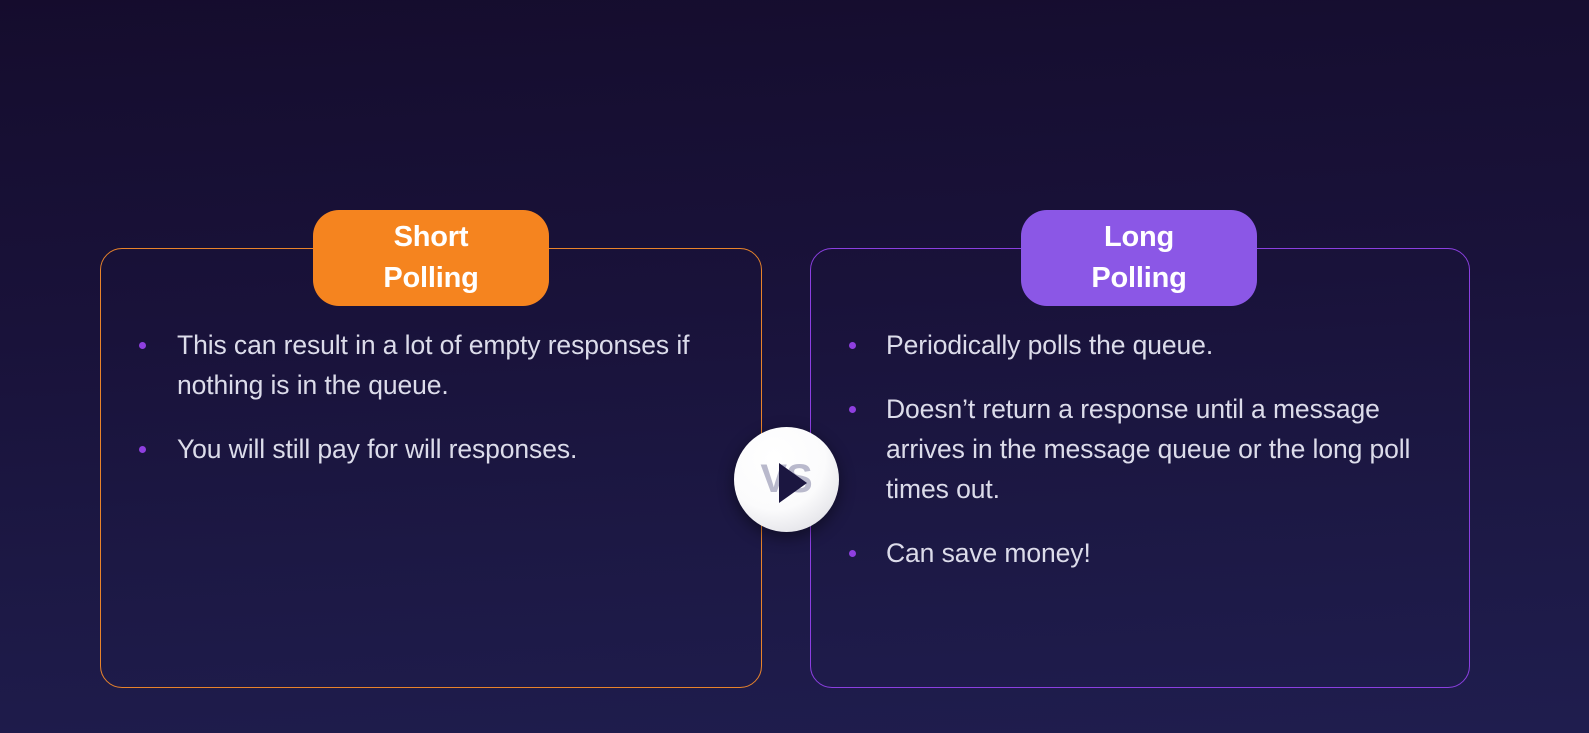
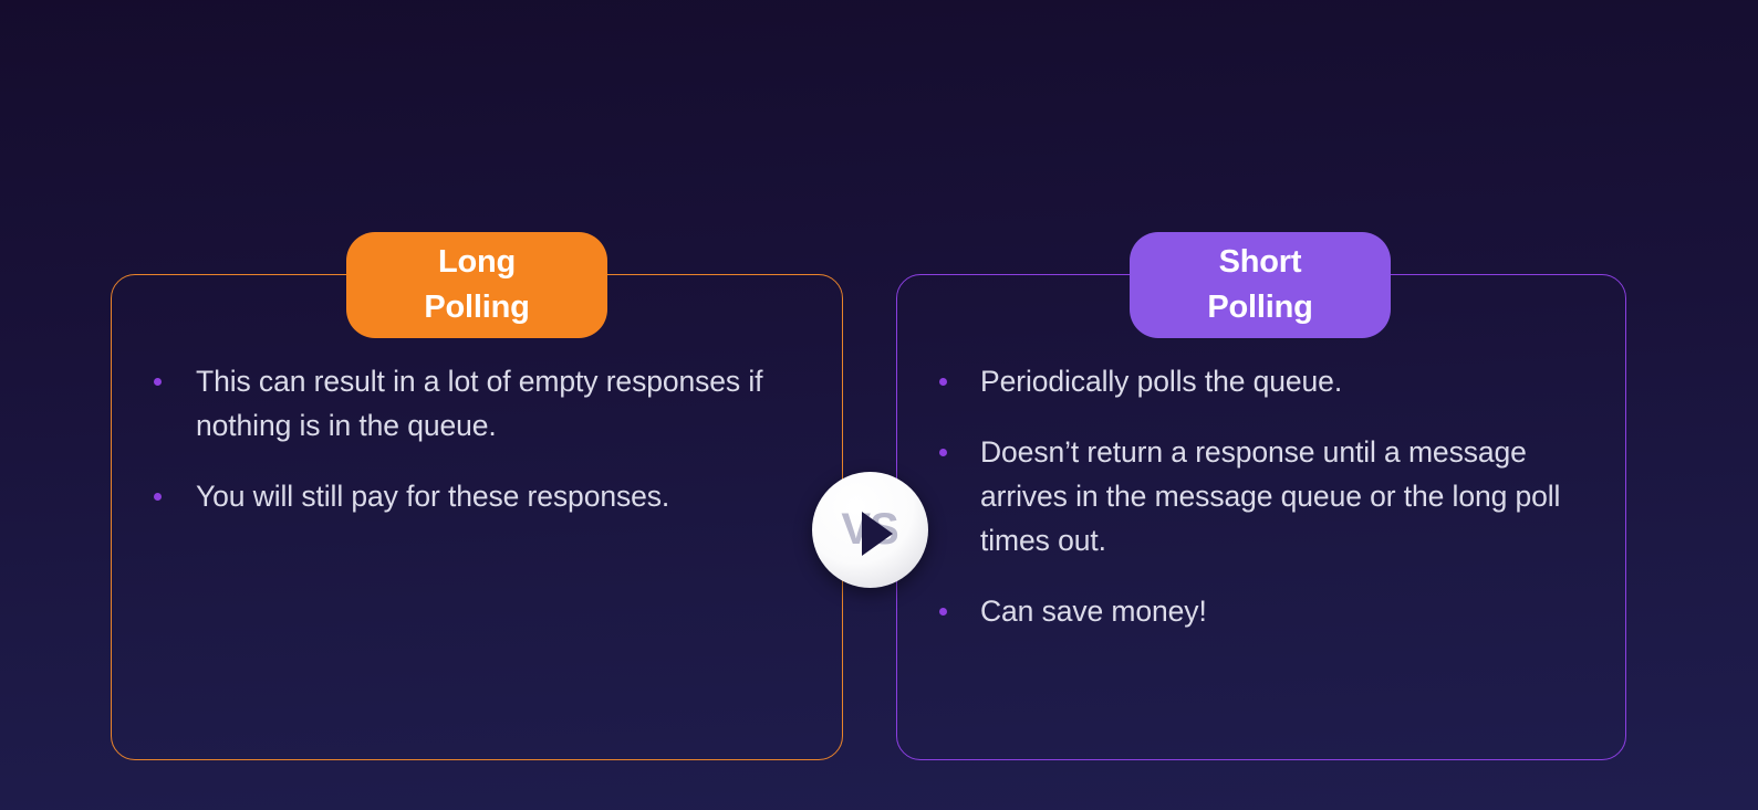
  This can result in a lot of empty responses if nothing is in the queue.
- You will still pay for will responses.
+ You will still pay for these responses.
  Periodically polls the queue.
  Doesn’t return a response until a message arrives in the message queue or the long poll times out.
  Can save money!
- Short
+ Long
  Polling
- Long
+ Short
  Polling
